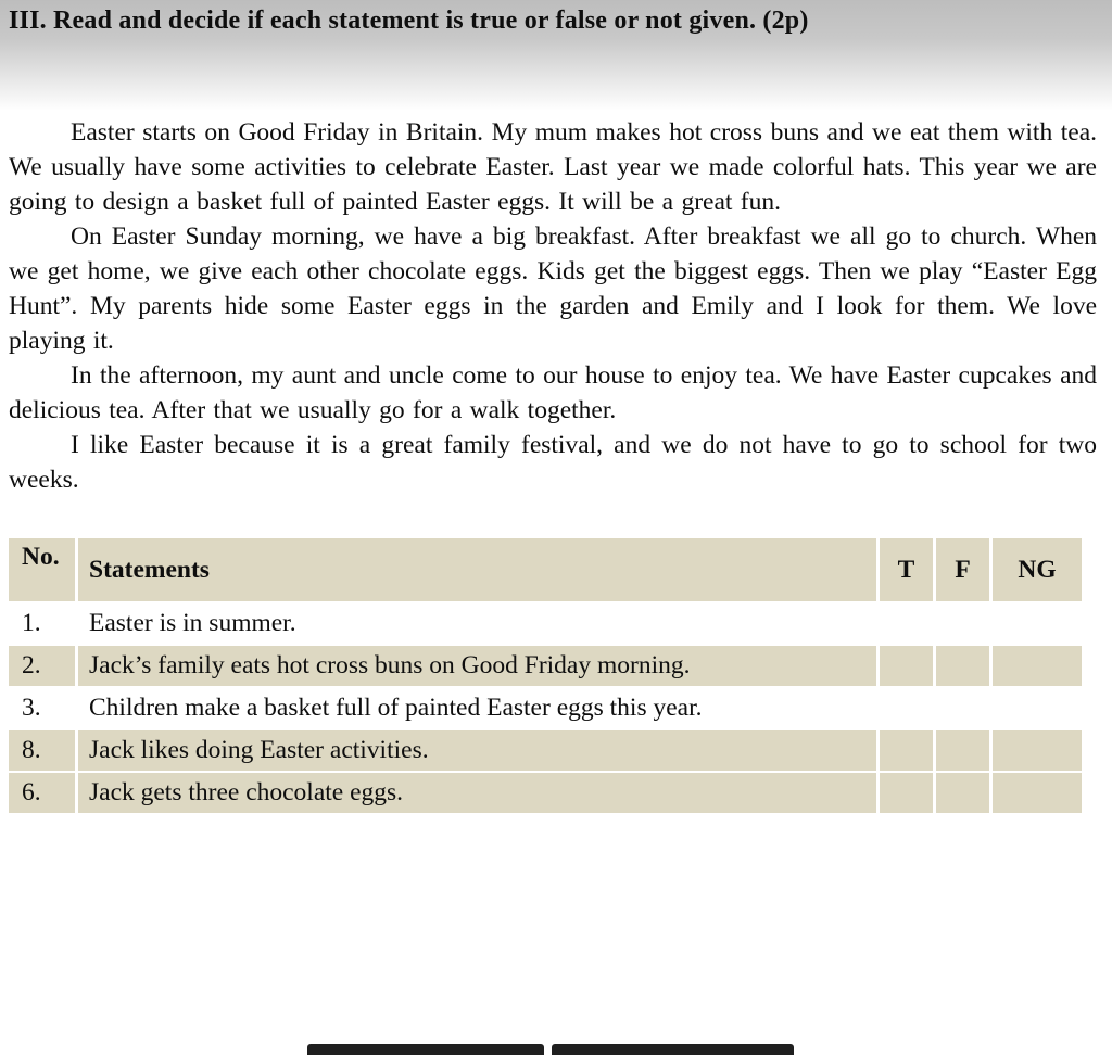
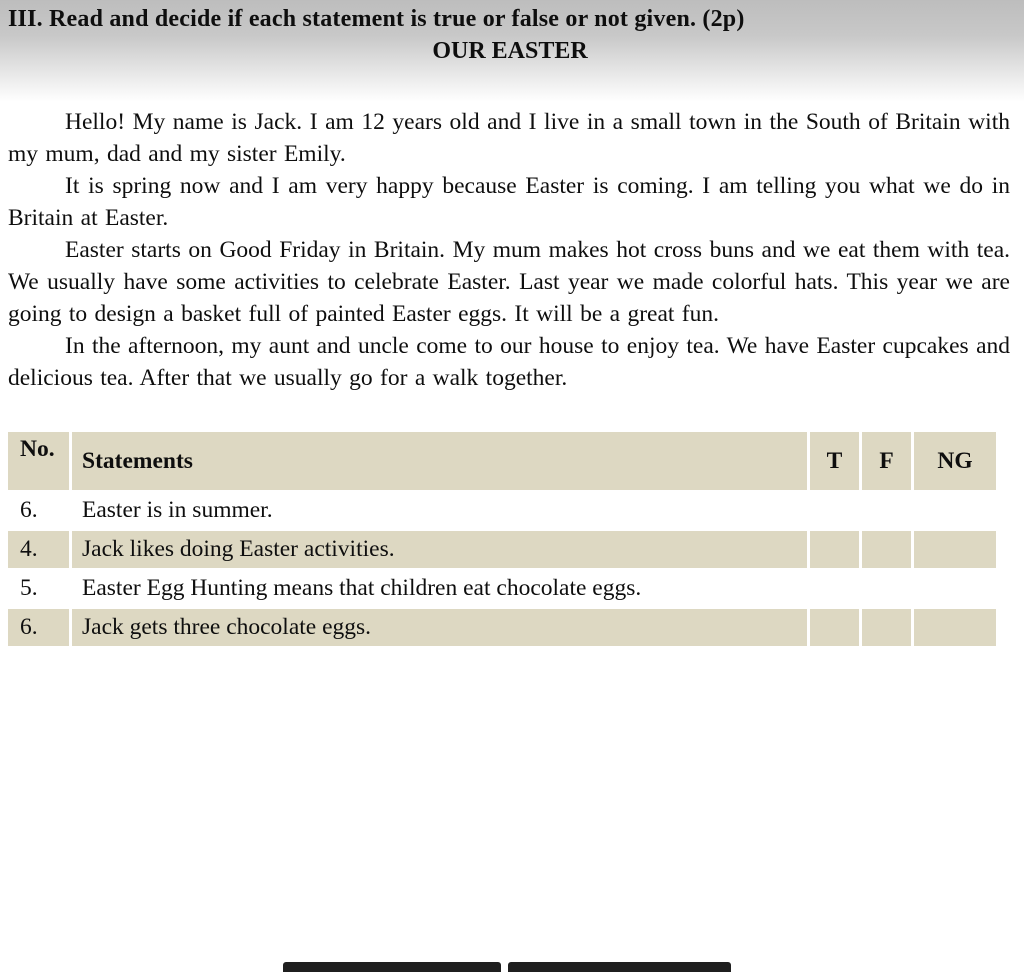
  III. Read and decide if each statement is true or false or not given. (2p)
+ OUR EASTER
+ Hello! My name is Jack. I am 12 years old and I live in a small town in the South of Britain with my mum, dad and my sister Emily.
+ It is spring now and I am very happy because Easter is coming. I am telling you what we do in Britain at Easter.
  Easter starts on Good Friday in Britain. My mum makes hot cross buns and we eat them with tea. We usually have some activities to celebrate Easter. Last year we made colorful hats. This year we are going to design a basket full of painted Easter eggs. It will be a great fun.
- On Easter Sunday morning, we have a big breakfast. After breakfast we all go to church. When we get home, we give each other chocolate eggs. Kids get the biggest eggs. Then we play “Easter Egg Hunt”. My parents hide some Easter eggs in the garden and Emily and I look for them. We love playing it.
  In the afternoon, my aunt and uncle come to our house to enjoy tea. We have Easter cupcakes and delicious tea. After that we usually go for a walk together.
- I like Easter because it is a great family festival, and we do not have to go to school for two weeks.
  No.	Statements	T	F	NG
- 1.	Easter is in summer.
+ 6.	Easter is in summer.
- 2.	Jack’s family eats hot cross buns on Good Friday morning.
- 3.	Children make a basket full of painted Easter eggs this year.
- 8.	Jack likes doing Easter activities.
+ 4.	Jack likes doing Easter activities.
+ 5.	Easter Egg Hunting means that children eat chocolate eggs.
  6.	Jack gets three chocolate eggs.
